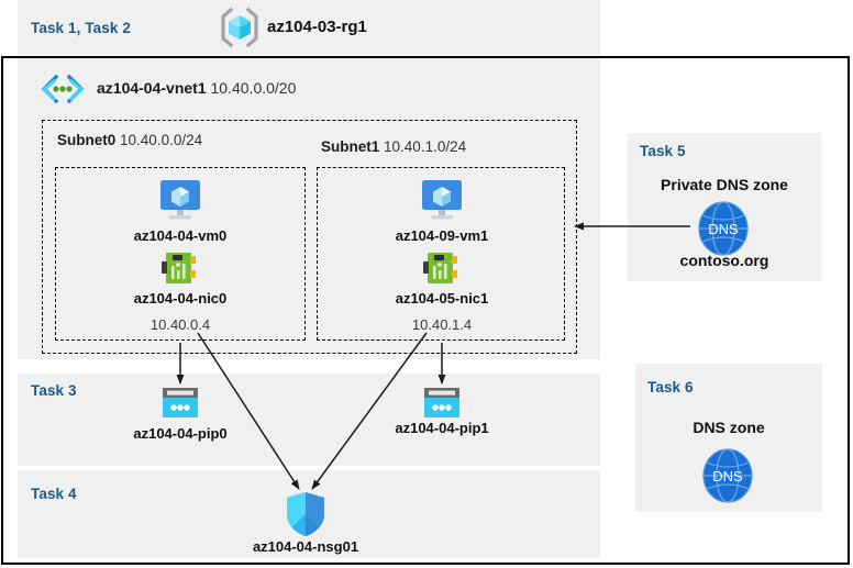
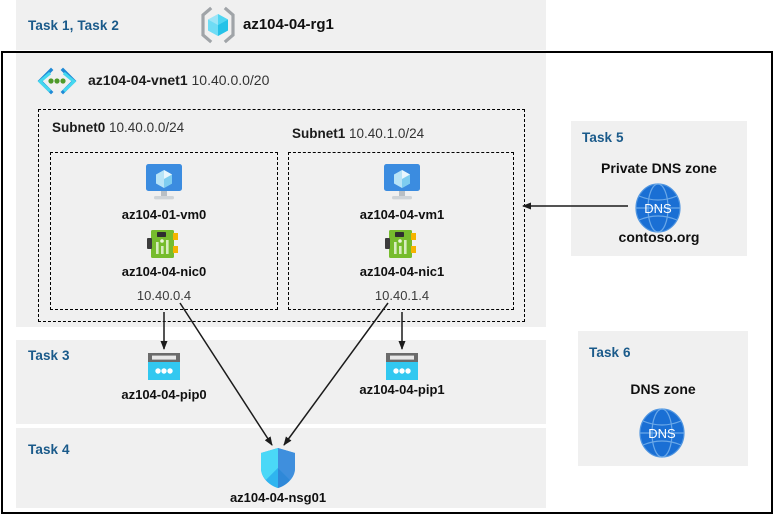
  Task 1, Task 2
- az104-03-rg1
+ az104-04-rg1
  az104-04-vnet1 10.40.0.0/20
  Subnet0 10.40.0.0/24
- az104-04-vm0
+ az104-01-vm0
  az104-04-nic0
  10.40.0.4
  Subnet1 10.40.1.0/24
- az104-09-vm1
+ az104-04-vm1
- az104-05-nic1
+ az104-04-nic1
  10.40.1.4
  Task 3
  az104-04-pip0
  az104-04-pip1
  Task 4
  az104-04-nsg01
  Task 5
  Private DNS zone
  DNS
  contoso.org
  Task 6
  DNS zone
  DNS
